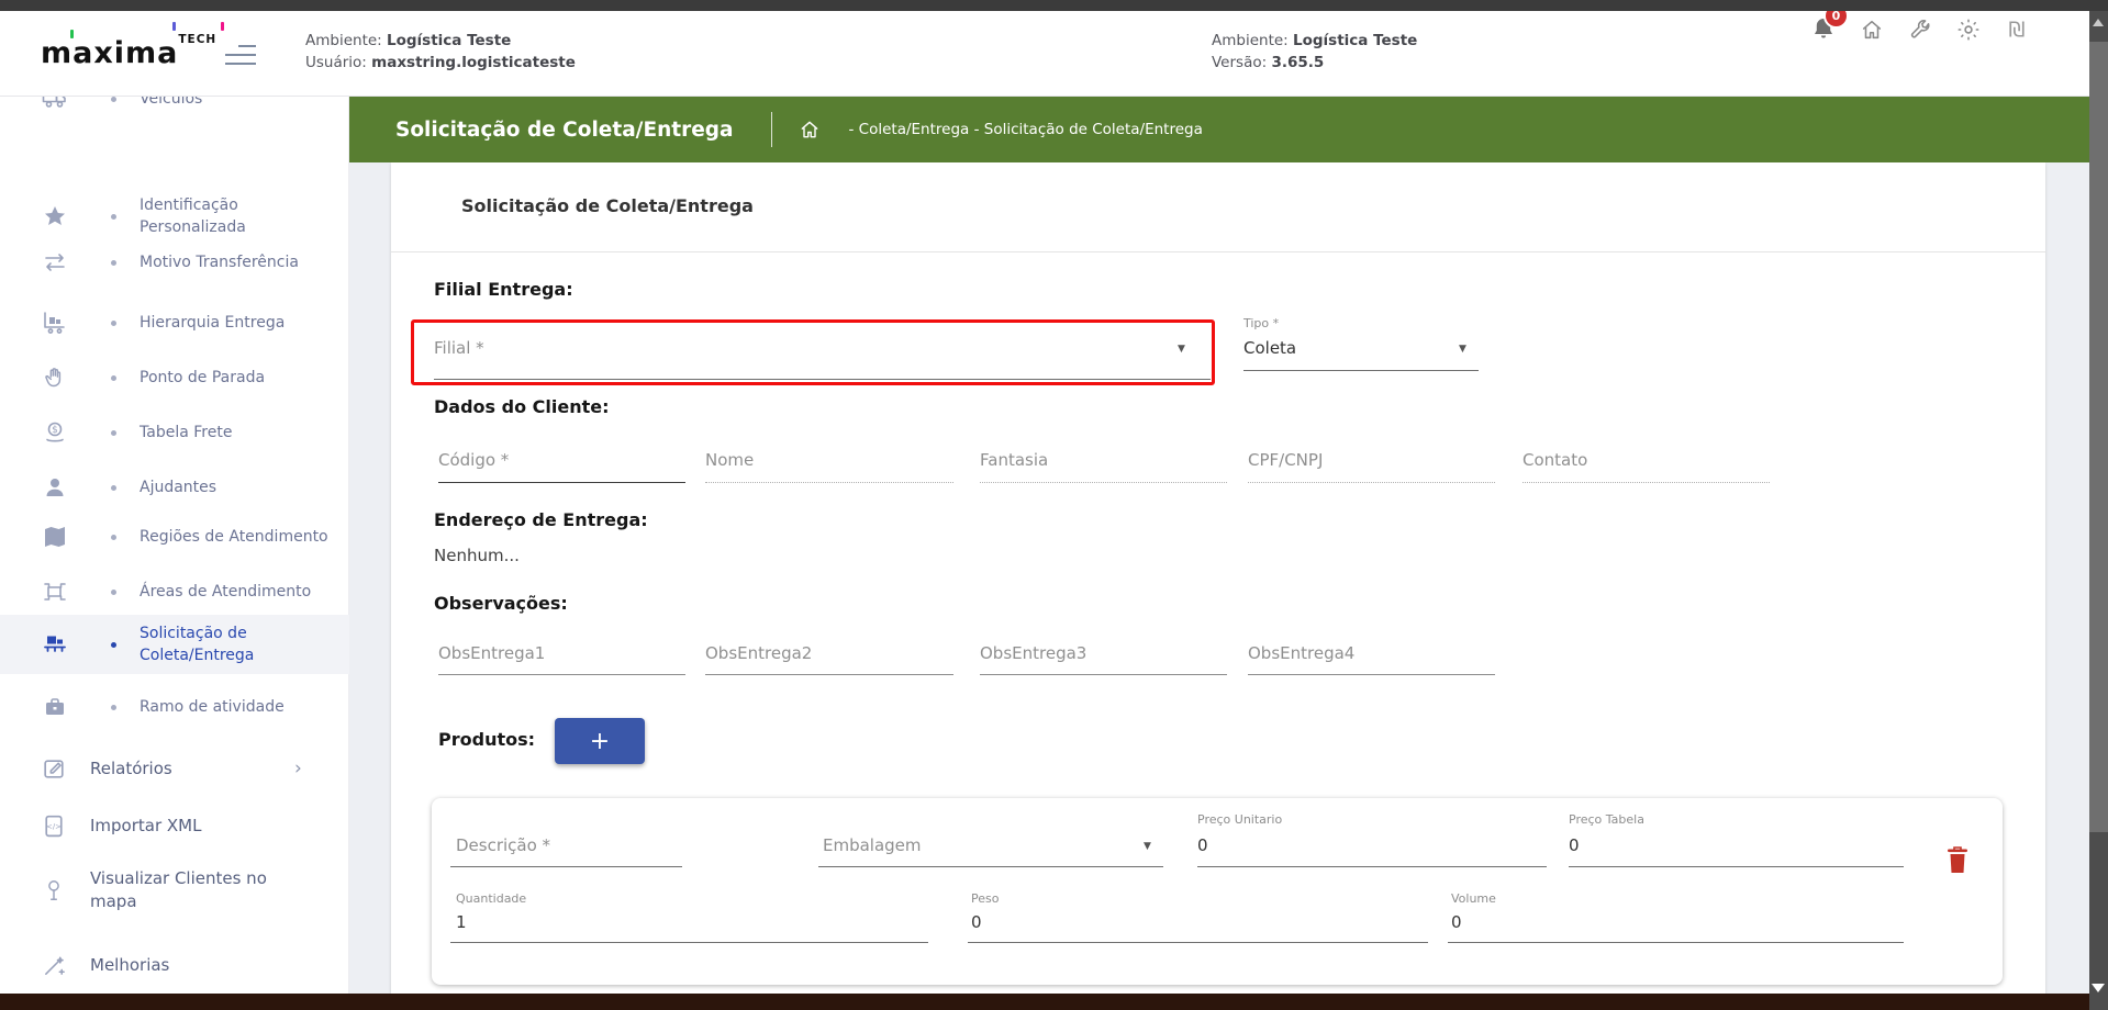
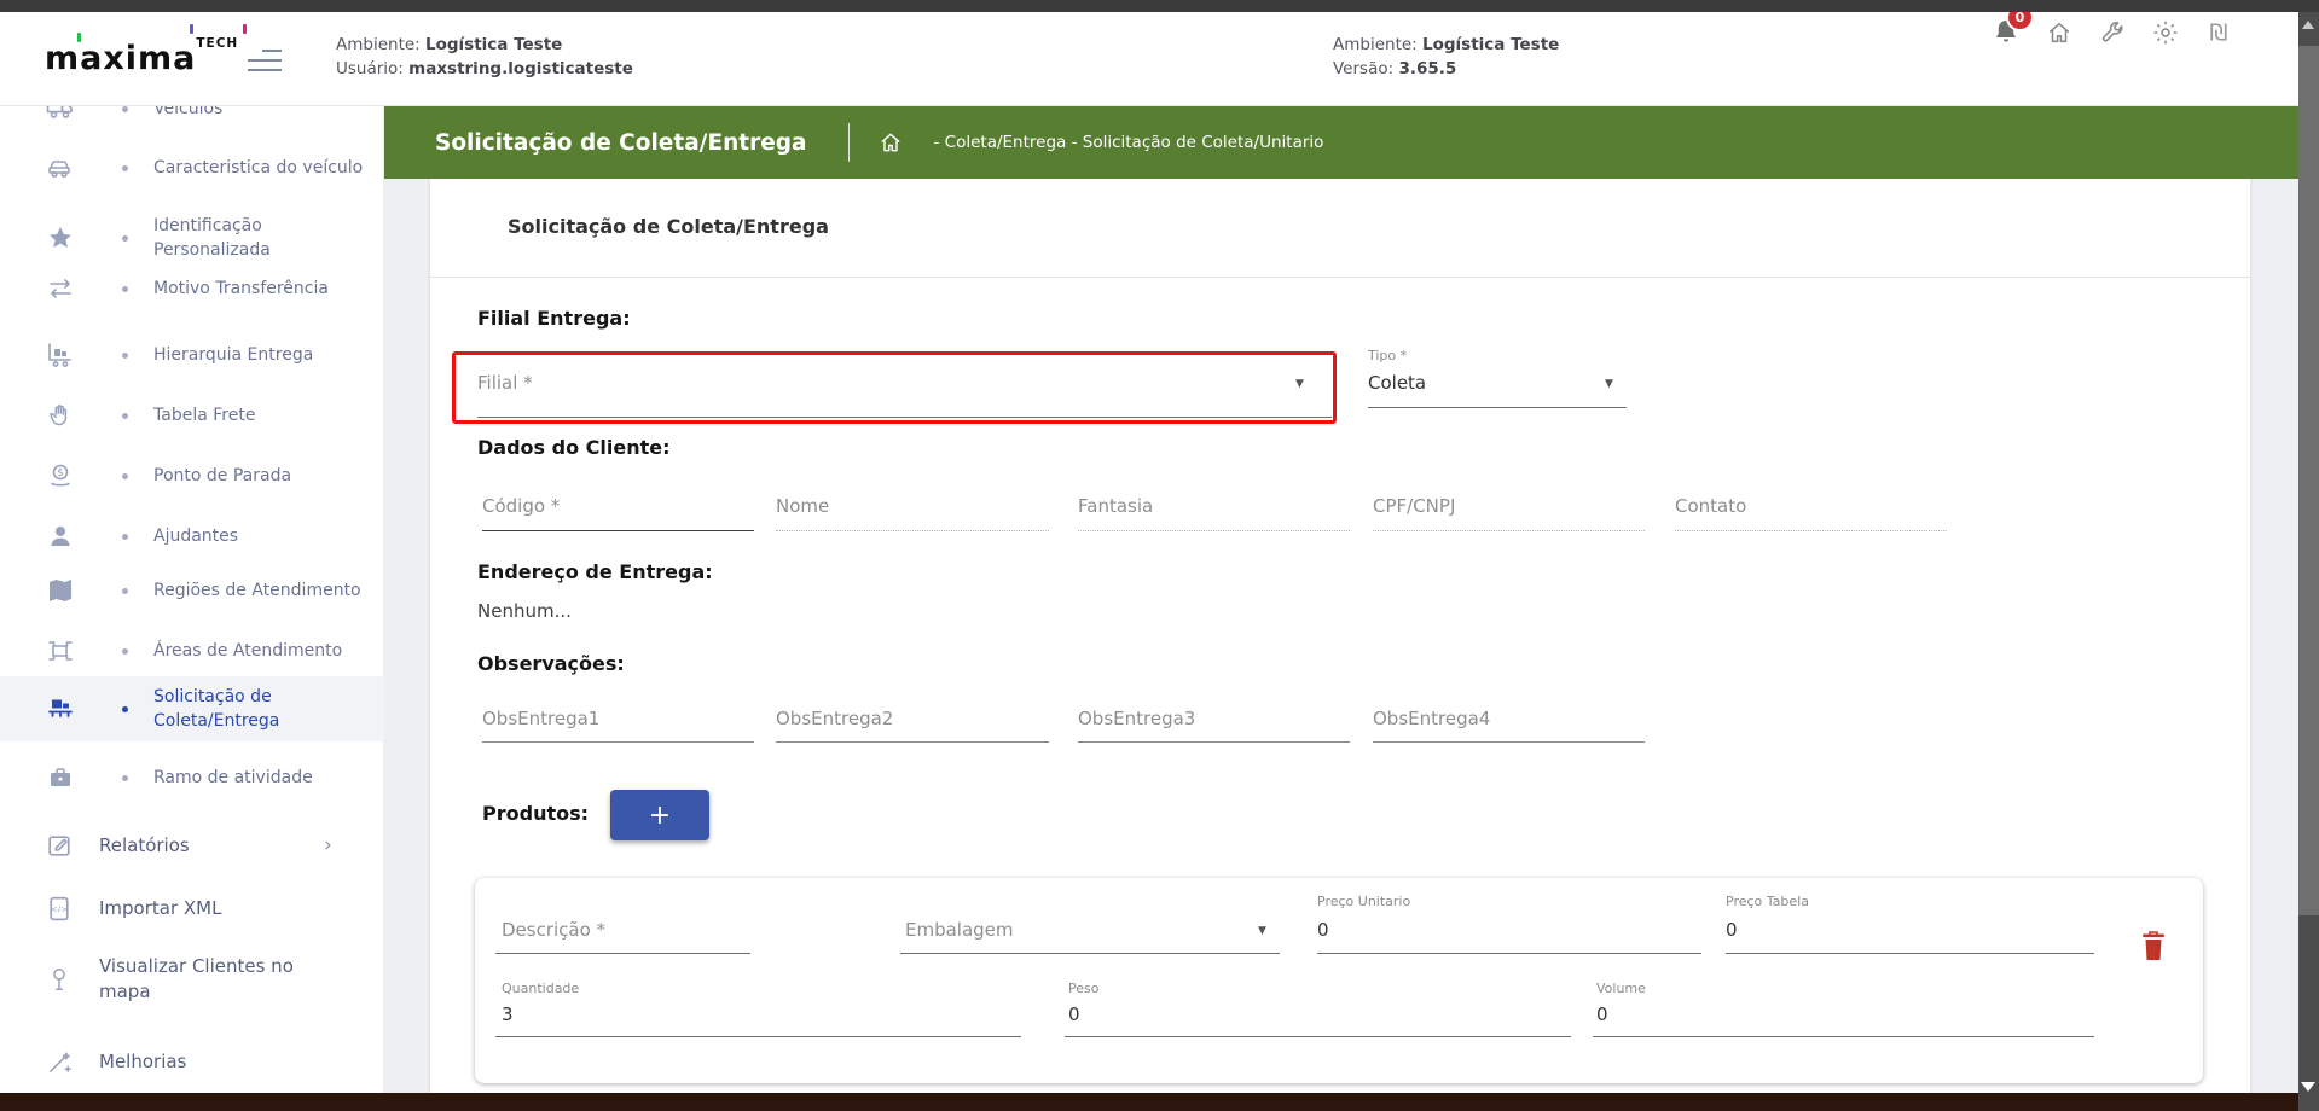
  Veículos
+ Caracteristica do veículo
  Identificação Personalizada
  Motivo Transferência
  Hierarquia Entrega
- Ponto de Parada
+ Tabela Frete
  $
- Tabela Frete
+ Ponto de Parada
  Ajudantes
  Regiões de Atendimento
  Áreas de Atendimento
  Solicitação de Coleta/Entrega
  Ramo de atividade
  Relatórios
  ›
  </>
  Importar XML
  Visualizar Clientes no mapa
  Melhorias
  Solicitação de Coleta/Entrega
  Filial Entrega:
  Filial *
  ▼
  Tipo *
  Coleta
  ▼
  Dados do Cliente:
  Código *
  Nome
  Fantasia
  CPF/CNPJ
  Contato
  Endereço de Entrega:
  Nenhum...
  Observações:
  ObsEntrega1
  ObsEntrega2
  ObsEntrega3
  ObsEntrega4
  Produtos:
  +
  Descrição *
  Embalagem
  ▼
  Preço Unitario
  0
  Preço Tabela
  0
  Quantidade
- 1
+ 3
  Peso
  0
  Volume
  0
  Solicitação de Coleta/Entrega
- - Coleta/Entrega - Solicitação de Coleta/Entrega
+ - Coleta/Entrega - Solicitação de Coleta/Unitario
  maximaTECH
  Ambiente: Logística Teste
  Usuário: maxstring.logisticateste
  Ambiente: Logística Teste
  Versão: 3.65.5
  0
  ₪
